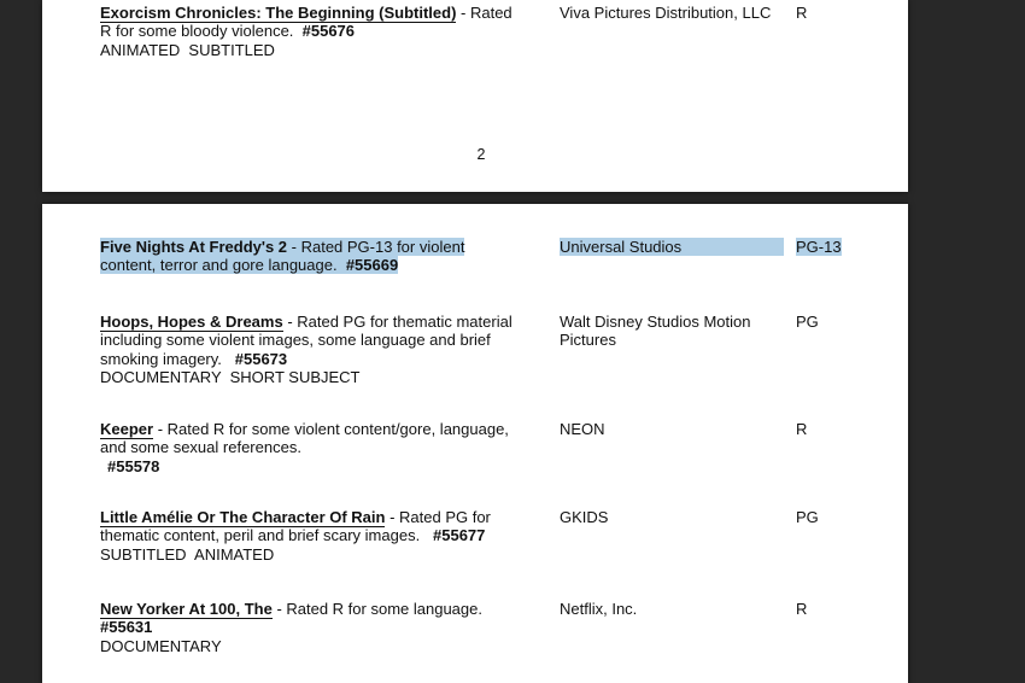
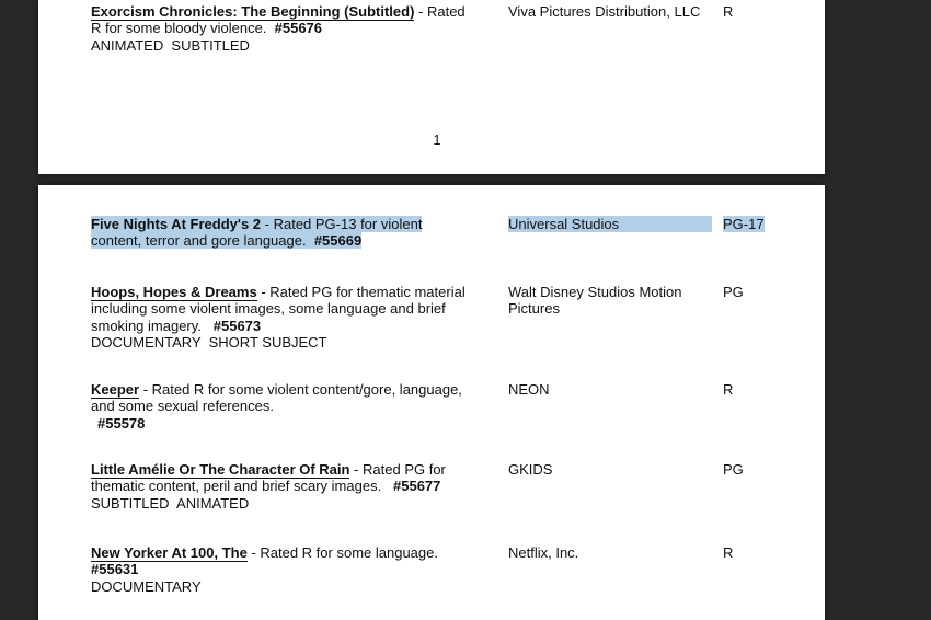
  Exorcism Chronicles: The Beginning (Subtitled) - Rated
  R for some bloody violence. #55676
  ANIMATED SUBTITLED
  Viva Pictures Distribution, LLC
  R
- 2
+ 1
  Five Nights At Freddy's 2 - Rated PG-13 for violent
  content, terror and gore language. #55669
  Universal Studios
- PG-13
+ PG-17
  Hoops, Hopes & Dreams - Rated PG for thematic material
  including some violent images, some language and brief
  smoking imagery. #55673
  DOCUMENTARY SHORT SUBJECT
  Walt Disney Studios Motion Pictures
  PG
  Keeper - Rated R for some violent content/gore, language,
  and some sexual references.
  #55578
  NEON
  R
  Little Amélie Or The Character Of Rain - Rated PG for
  thematic content, peril and brief scary images. #55677
  SUBTITLED ANIMATED
  GKIDS
  PG
  New Yorker At 100, The - Rated R for some language.
  #55631
  DOCUMENTARY
  Netflix, Inc.
  R
